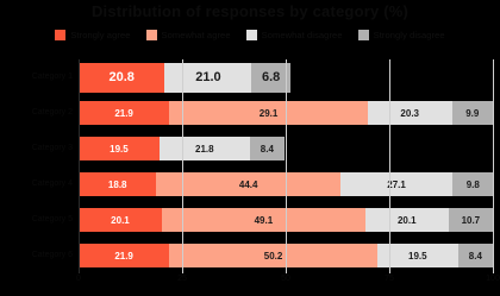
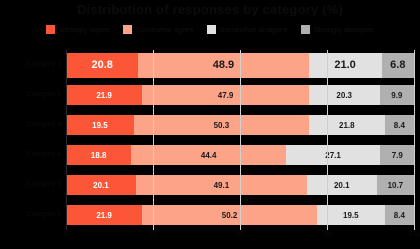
  20.8
+ 48.9
  21.0
  6.8
  21.9
- 29.1
+ 47.9
  20.3
  9.9
  19.5
+ 50.3
  21.8
  8.4
  18.8
  44.4
  7.1
- 9.8
+ 7.9
  20.1
  49.1
  20.1
  10.7
  21.9
  50.2
  19.5
  8.4
